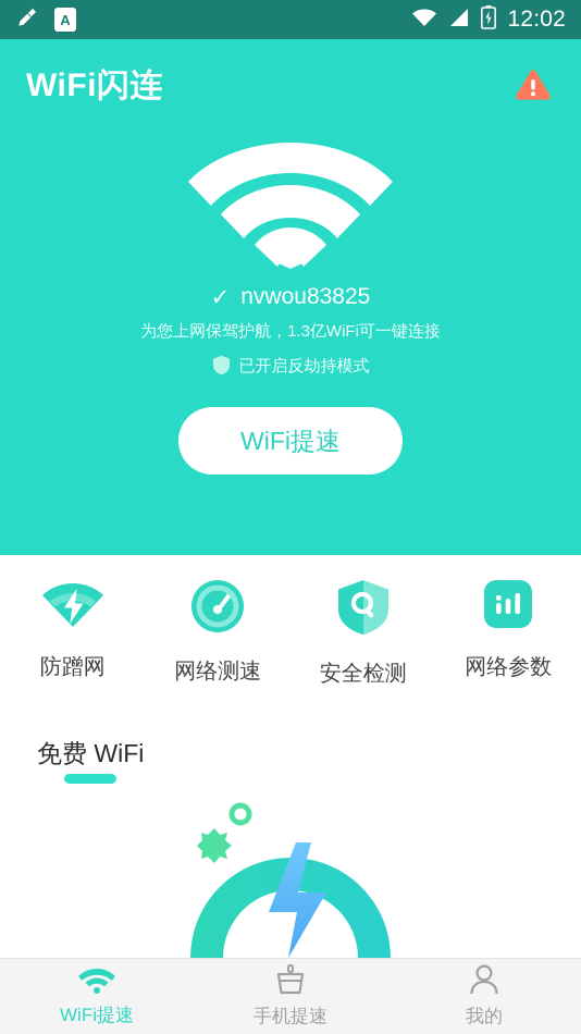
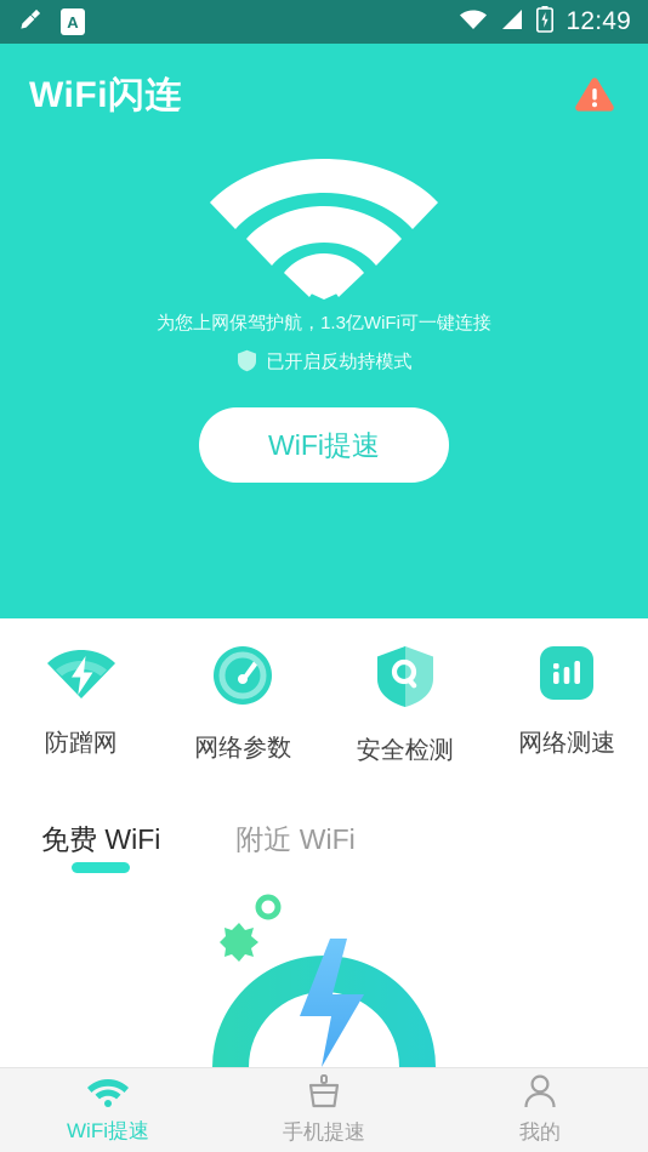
  A
- 12:02
+ 12:49
  WiFi闪连
- ✓
- nvwou83825
  为您上网保驾护航，1.3亿WiFi可一键连接
  已开启反劫持模式
  WiFi提速
  防蹭网
- 网络测速
+ 网络参数
  安全检测
- 网络参数
+ 网络测速
  免费 WiFi
+ 附近 WiFi
  WiFi提速
  手机提速
  我的
